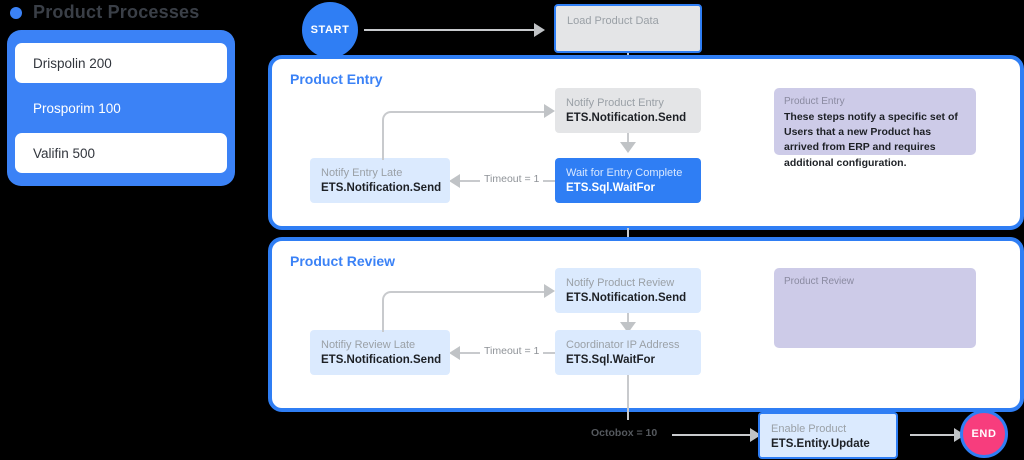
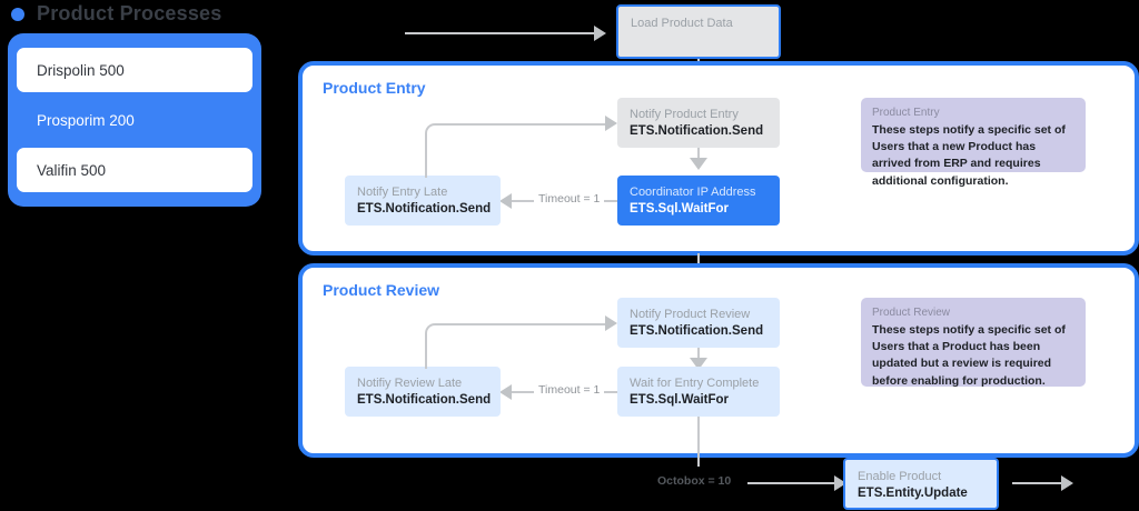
  Product Processes
- Drispolin 200
+ Drispolin 500
- Prosporim 100
+ Prosporim 200
  Valifin 500
- START
  Load Product Data
  Product Entry
  Notify Product Entry
  ETS.Notification.Send
- Wait for Entry Complete
+ Coordinator IP Address
  ETS.Sql.WaitFor
  Timeout = 1
  Notify Entry Late
  ETS.Notification.Send
  Product Entry
  These steps notify a specific set of Users that a new Product has arrived from ERP and requires additional configuration.
  Product Review
  Notify Product Review
  ETS.Notification.Send
- Coordinator IP Address
+ Wait for Entry Complete
  ETS.Sql.WaitFor
  Timeout = 1
  Notifiy Review Late
  ETS.Notification.Send
  Product Review
+ These steps notify a specific set of Users that a Product has been updated but a review is required before enabling for production.
  Octobox = 10
  Enable Product
  ETS.Entity.Update
- END
